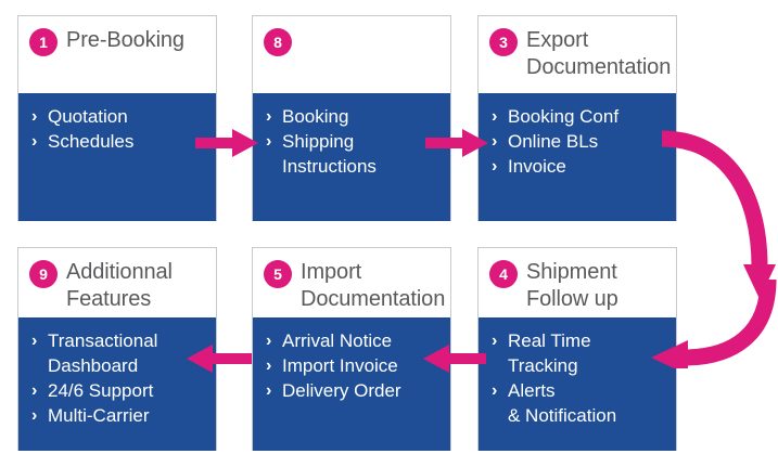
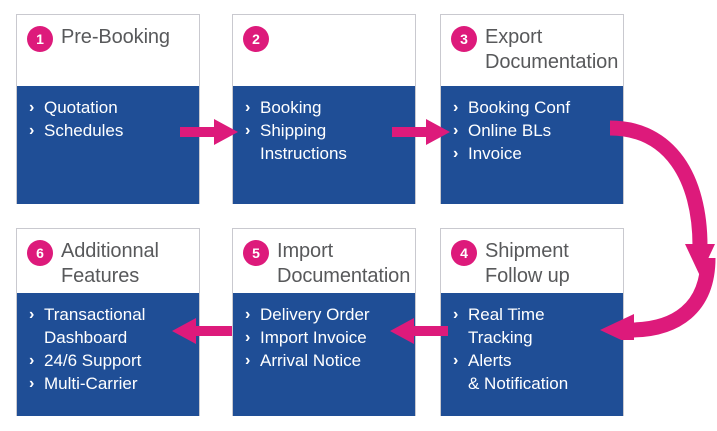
  1
  Pre-Booking
  ›
  Quotation
  ›
  Schedules
- 8
+ 2
  ›
  Booking
  ›
  Shipping
  Instructions
  3
  Export
  Documentation
  ›
  Booking Conf
  ›
  Online BLs
  ›
  Invoice
- 9
+ 6
  Additionnal
  Features
  ›
  Transactional
  Dashboard
  ›
  24/6 Support
  ›
  Multi-Carrier
  5
  Import
  Documentation
  ›
- Arrival Notice
+ Delivery Order
  ›
  Import Invoice
  ›
- Delivery Order
+ Arrival Notice
  4
  Shipment
  Follow up
  ›
  Real Time
  Tracking
  ›
  Alerts
  & Notification
